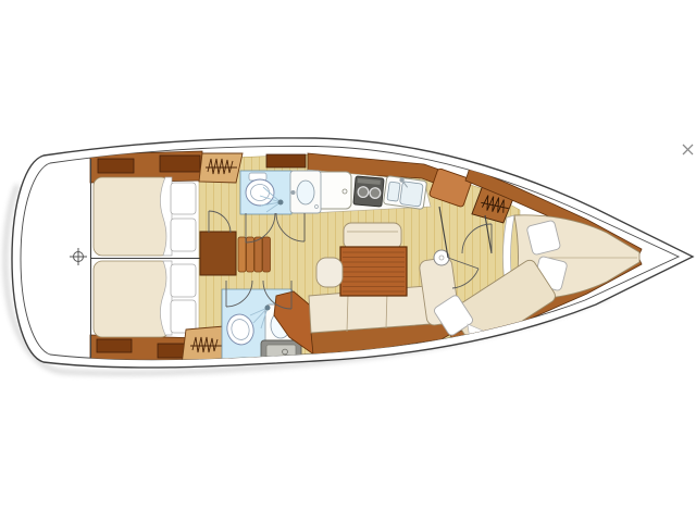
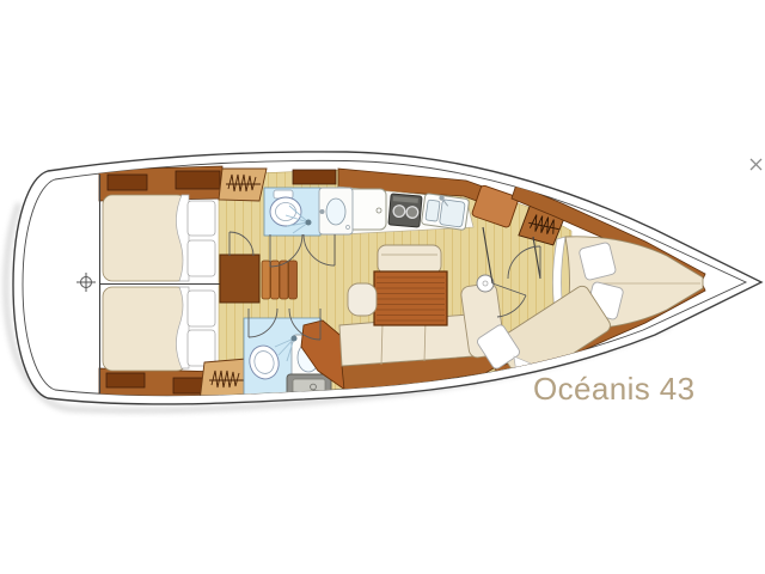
+ Océanis 43
